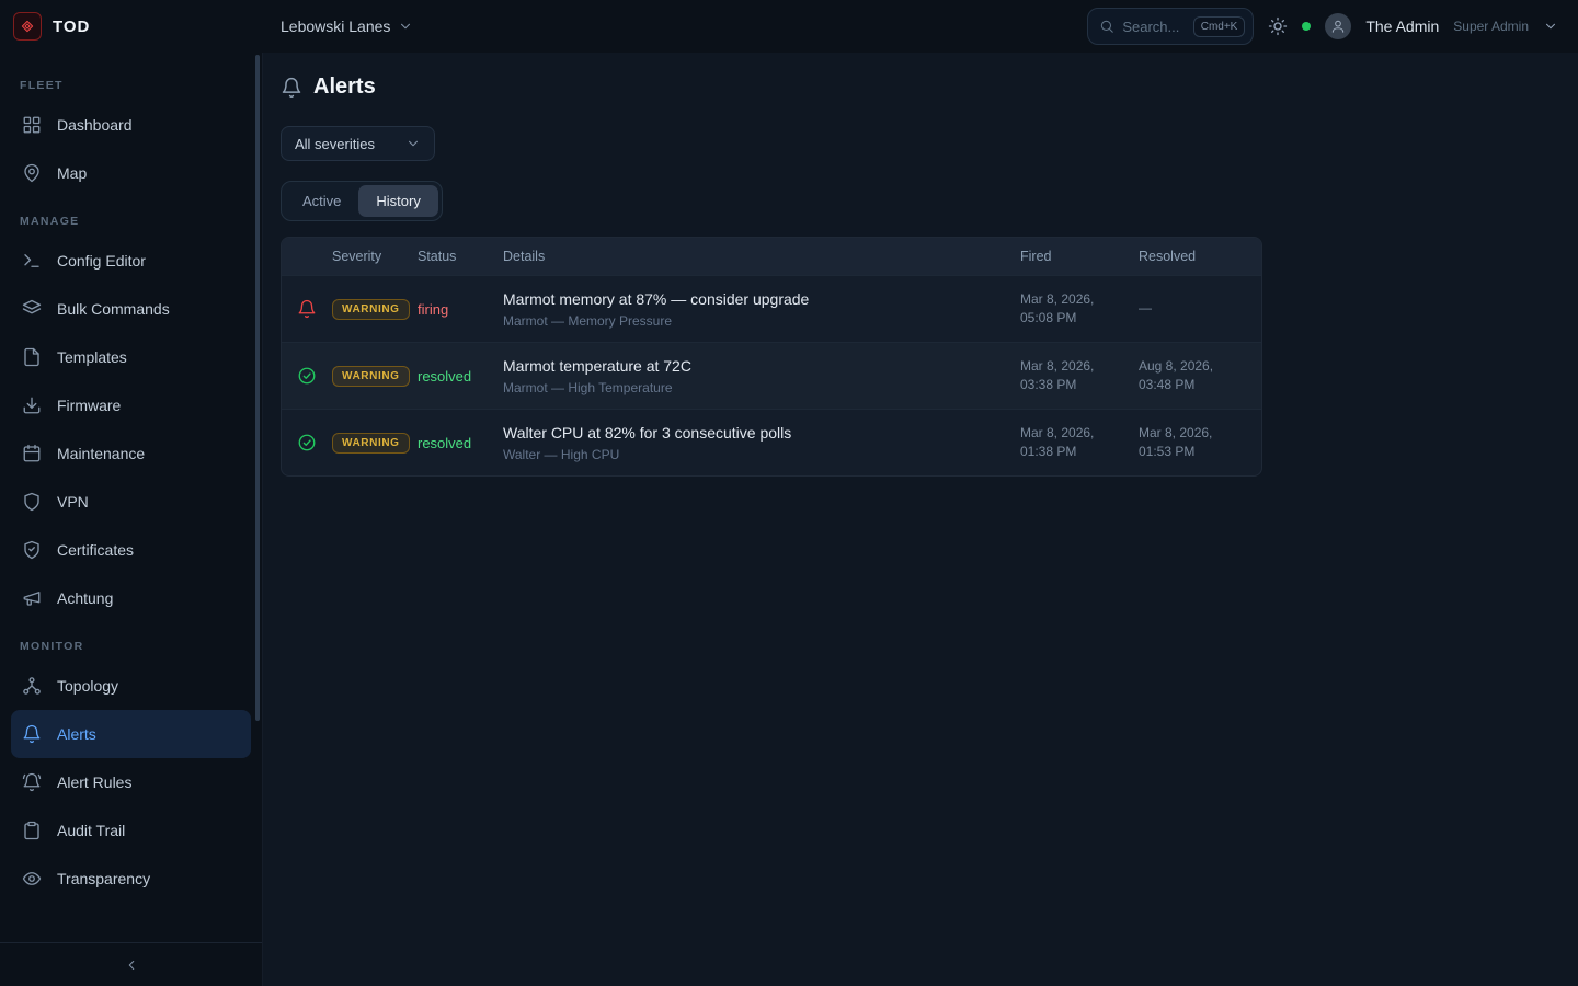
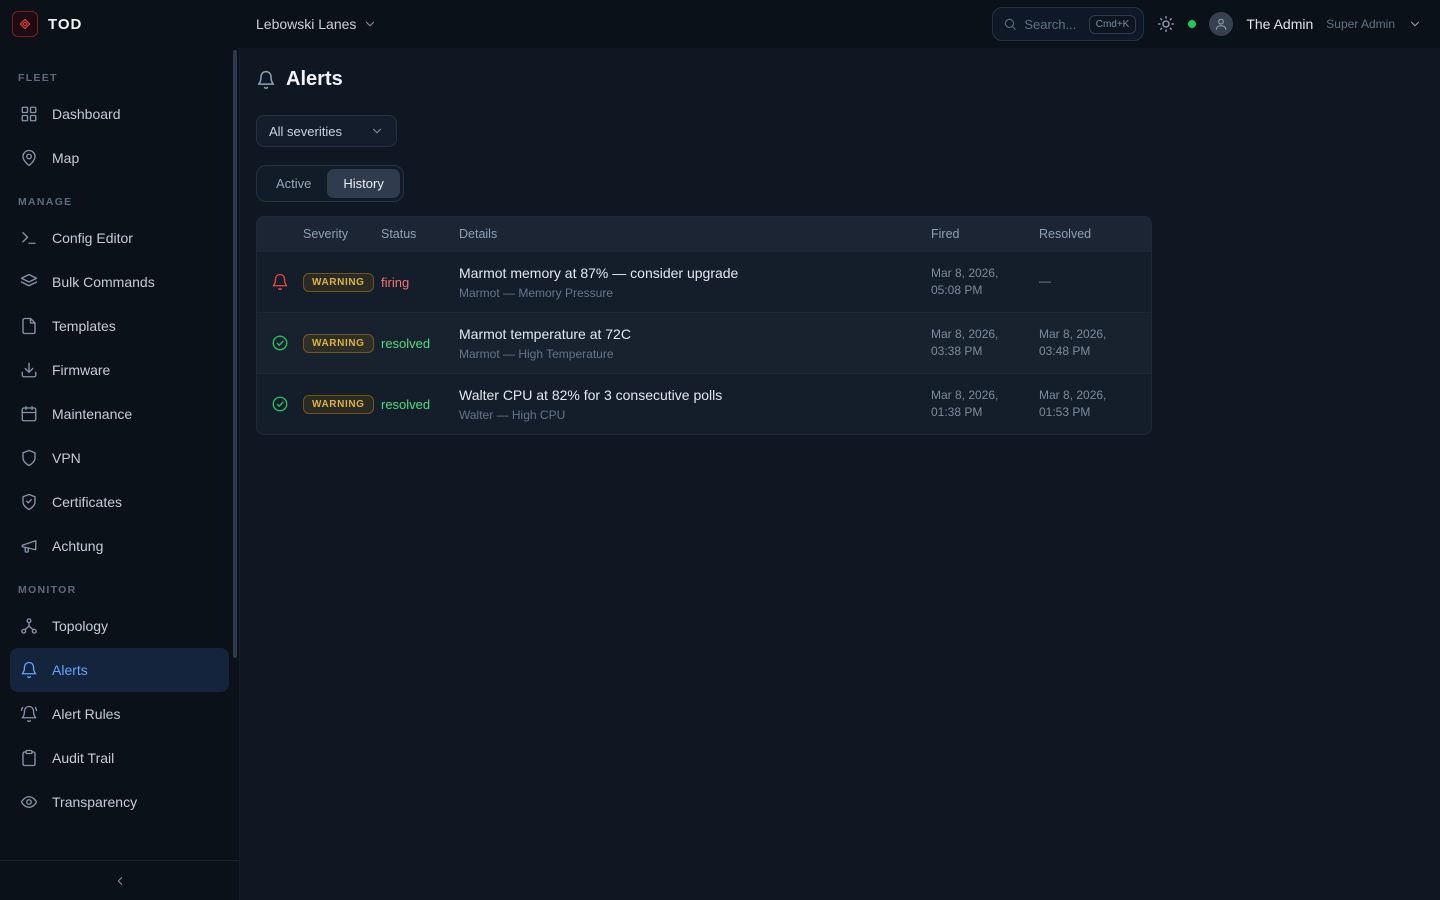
  TOD
  Lebowski Lanes
  Search...
  Cmd+K
  The Admin
  Super Admin
  FLEET
  Dashboard
  Map
  MANAGE
  Config Editor
  Bulk Commands
  Templates
  Firmware
  Maintenance
  VPN
  Certificates
  Achtung
  MONITOR
  Topology
  Alerts
  Alert Rules
  Audit Trail
  Transparency
  Alerts
  All severities
  Active
  History
  Severity
  Status
  Details
  Fired
  Resolved
  WARNING
  firing
  Marmot memory at 87% — consider upgrade
  Marmot — Memory Pressure
  Mar 8, 2026, 05:08 PM
  —
  WARNING
  resolved
  Marmot temperature at 72C
  Marmot — High Temperature
  Mar 8, 2026, 03:38 PM
- Aug 8, 2026, 03:48 PM
+ Mar 8, 2026, 03:48 PM
  WARNING
  resolved
  Walter CPU at 82% for 3 consecutive polls
  Walter — High CPU
  Mar 8, 2026, 01:38 PM
  Mar 8, 2026, 01:53 PM
